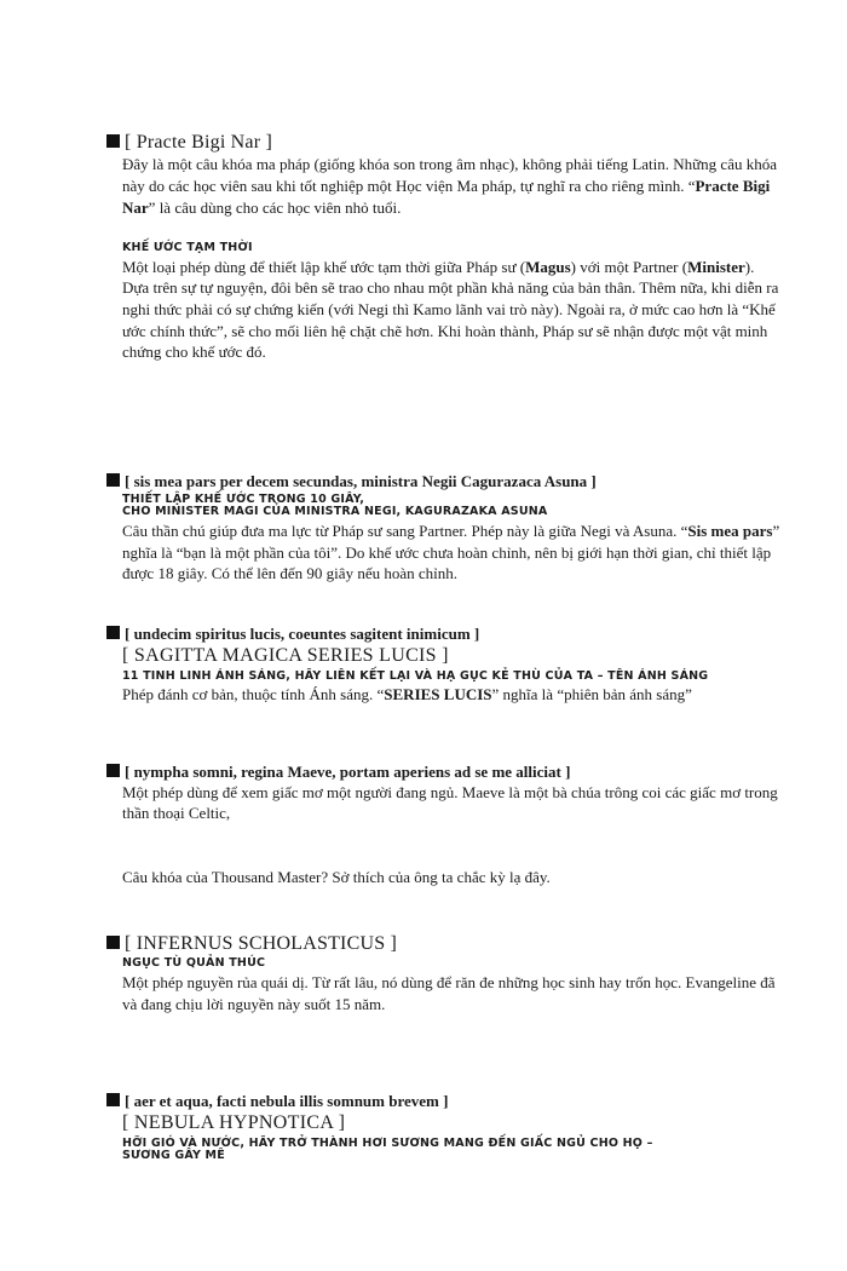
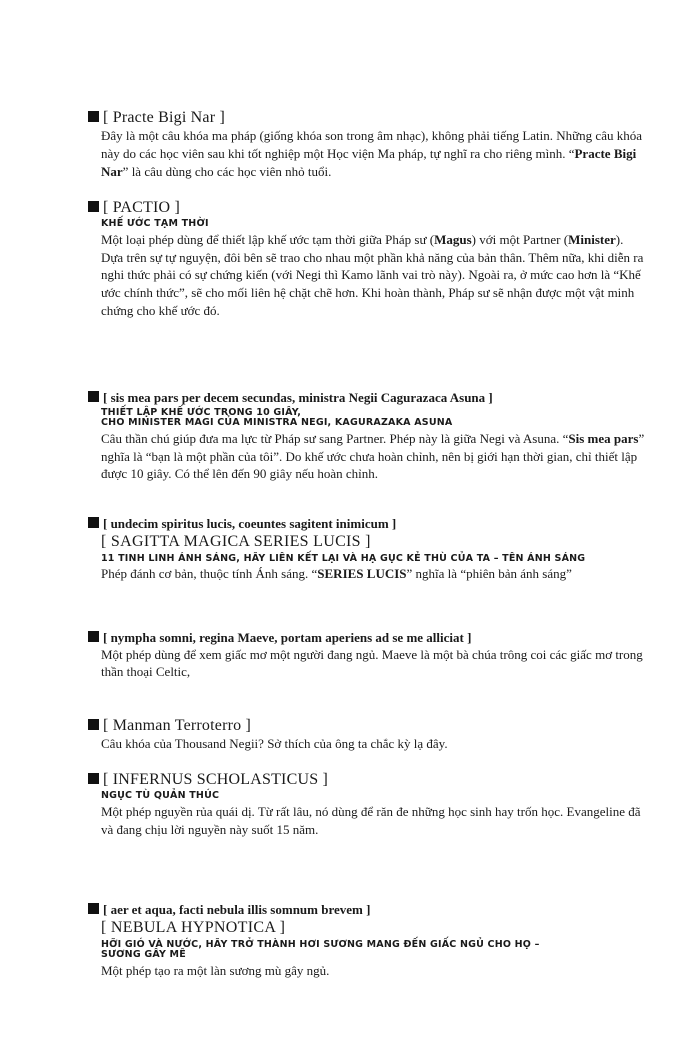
  [ Practe Bigi Nar ]
  Đây là một câu khóa ma pháp (giống khóa son trong âm nhạc), không phải tiếng Latin. Những câu khóa này do các học viên sau khi tốt nghiệp một Học viện Ma pháp, tự nghĩ ra cho riêng mình. “Practe Bigi Nar” là câu dùng cho các học viên nhỏ tuổi.
+ [ PACTIO ]
  KHẾ ƯỚC TẠM THỜI
  Một loại phép dùng để thiết lập khế ước tạm thời giữa Pháp sư (Magus) với một Partner (Minister). Dựa trên sự tự nguyện, đôi bên sẽ trao cho nhau một phần khả năng của bản thân. Thêm nữa, khi diễn ra nghi thức phải có sự chứng kiến (với Negi thì Kamo lãnh vai trò này). Ngoài ra, ở mức cao hơn là “Khế ước chính thức”, sẽ cho mối liên hệ chặt chẽ hơn. Khi hoàn thành, Pháp sư sẽ nhận được một vật minh chứng cho khế ước đó.
  [ sis mea pars per decem secundas, ministra Negii Cagurazaca Asuna ]
  THIẾT LẬP KHẾ ƯỚC TRONG 10 GIÂY,
  CHO MINISTER MAGI CỦA MINISTRA NEGI, KAGURAZAKA ASUNA
- Câu thần chú giúp đưa ma lực từ Pháp sư sang Partner. Phép này là giữa Negi và Asuna. “Sis mea pars” nghĩa là “bạn là một phần của tôi”. Do khế ước chưa hoàn chỉnh, nên bị giới hạn thời gian, chỉ thiết lập được 18 giây. Có thể lên đến 90 giây nếu hoàn chỉnh.
+ Câu thần chú giúp đưa ma lực từ Pháp sư sang Partner. Phép này là giữa Negi và Asuna. “Sis mea pars” nghĩa là “bạn là một phần của tôi”. Do khế ước chưa hoàn chỉnh, nên bị giới hạn thời gian, chỉ thiết lập được 10 giây. Có thể lên đến 90 giây nếu hoàn chỉnh.
  [ undecim spiritus lucis, coeuntes sagitent inimicum ]
  [ SAGITTA MAGICA SERIES LUCIS ]
  11 TINH LINH ÁNH SÁNG, HÃY LIÊN KẾT LẠI VÀ HẠ GỤC KẺ THÙ CỦA TA – TÊN ÁNH SÁNG
  Phép đánh cơ bản, thuộc tính Ánh sáng. “SERIES LUCIS” nghĩa là “phiên bản ánh sáng”
  [ nympha somni, regina Maeve, portam aperiens ad se me alliciat ]
  Một phép dùng để xem giấc mơ một người đang ngủ. Maeve là một bà chúa trông coi các giấc mơ trong thần thoại Celtic,
+ [ Manman Terroterro ]
- Câu khóa của Thousand Master? Sở thích của ông ta chắc kỳ lạ đây.
+ Câu khóa của Thousand Negii? Sở thích của ông ta chắc kỳ lạ đây.
  [ INFERNUS SCHOLASTICUS ]
  NGỤC TÙ QUẢN THÚC
  Một phép nguyền rủa quái dị. Từ rất lâu, nó dùng để răn đe những học sinh hay trốn học. Evangeline đã và đang chịu lời nguyền này suốt 15 năm.
  [ aer et aqua, facti nebula illis somnum brevem ]
  [ NEBULA HYPNOTICA ]
  HỠI GIÓ VÀ NƯỚC, HÃY TRỞ THÀNH HƠI SƯƠNG MANG ĐẾN GIẤC NGỦ CHO HỌ –
  SƯƠNG GÂY MÊ
+ Một phép tạo ra một làn sương mù gây ngủ.
